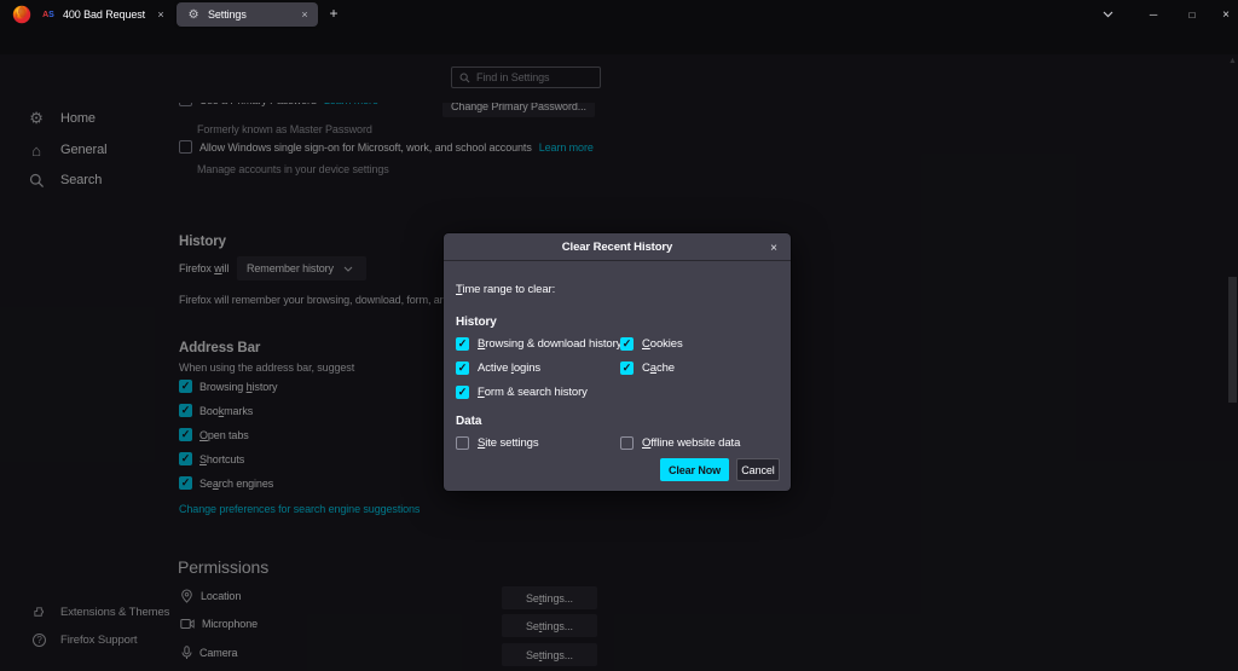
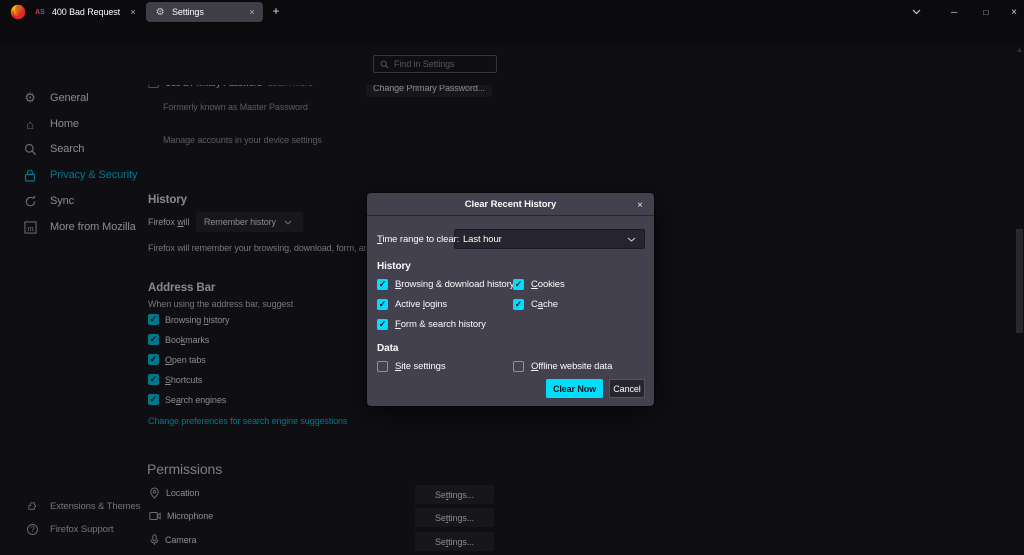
  400 Bad Request
  ×
  ⚙
  Settings
  ×
  +
  ─
  □
  ×
  ⚙
- Home
+ General
  ⌂
- General
+ Home
  Search
+ Privacy & Security
+ Sync
+ m
+ More from Mozilla
  Extensions & Themes
  ?
  Firefox Support
  Find in Settings
  Change Primary Password...
  Formerly known as Master Password
- Allow Windows single sign-on for Microsoft, work, and school accounts
- Learn more
  Manage accounts in your device settings
  History
  Firefox will
  Remember history
  Firefox will remember your browsing, download, form, a
  Address Bar
  When using the address bar, suggest
  ✓
  Browsing history
  ✓
  Bookmarks
  ✓
  Open tabs
  ✓
  Shortcuts
  ✓
  Search engines
  Change preferences for search engine suggestions
  Permissions
  Location
  Settings...
  Microphone
  Settings...
  Camera
  Settings...
  Clear Recent History
  ×
  Time range to clear:
+ Last hour
  History
  ✓
  Browsing & download history
  ✓
  Cookies
  ✓
  Active logins
  ✓
  Cache
  ✓
  Form & search history
  Data
  Site settings
  Offline website data
  Clear Now
  Cancel
